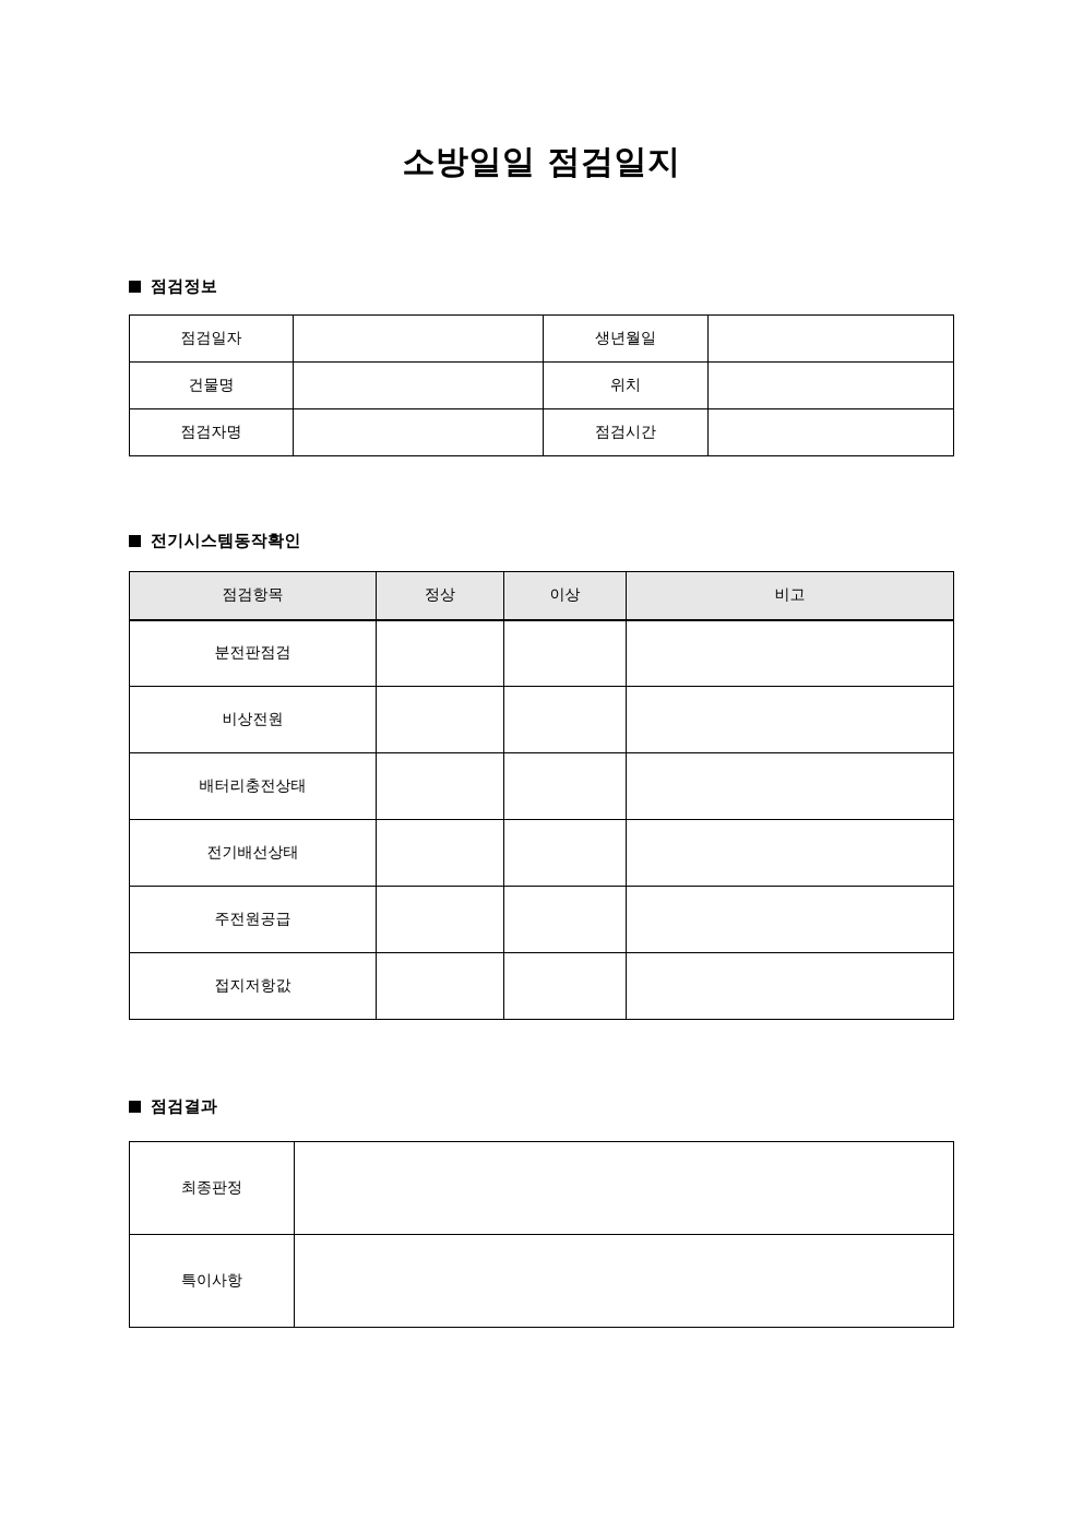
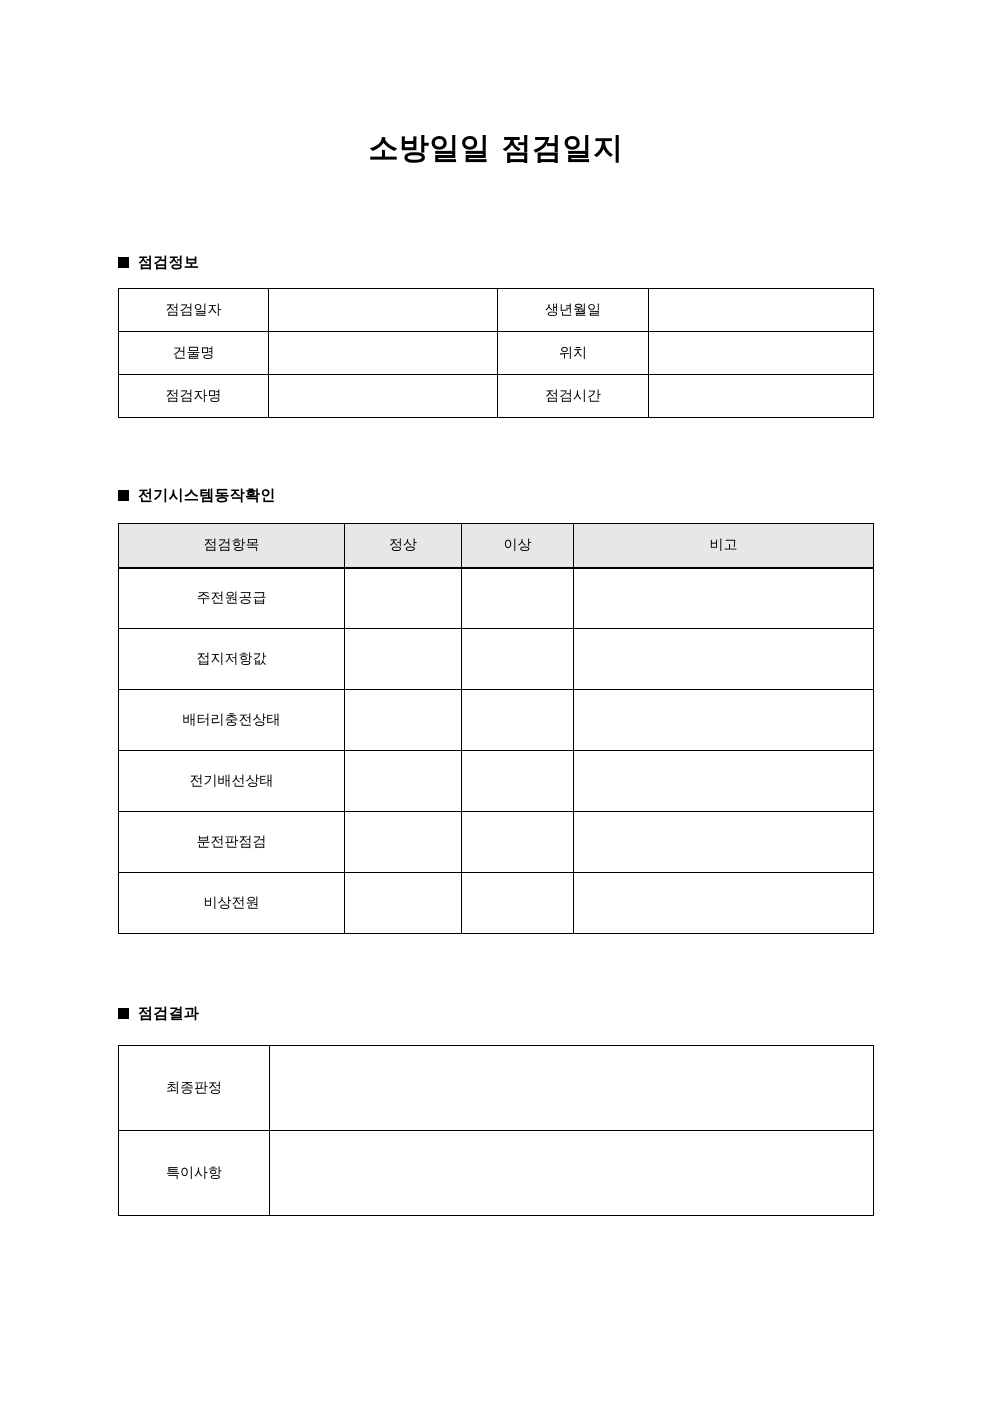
  소방일일 점검일지
  점검정보
  점검일자		생년월일
  건물명		위치
  점검자명		점검시간
  전기시스템동작확인
  점검항목	정상	이상	비고
- 분전판점검
+ 주전원공급
- 비상전원
+ 접지저항값
  배터리충전상태
  전기배선상태
- 주전원공급
+ 분전판점검
- 접지저항값
+ 비상전원
  점검결과
  최종판정
  특이사항
